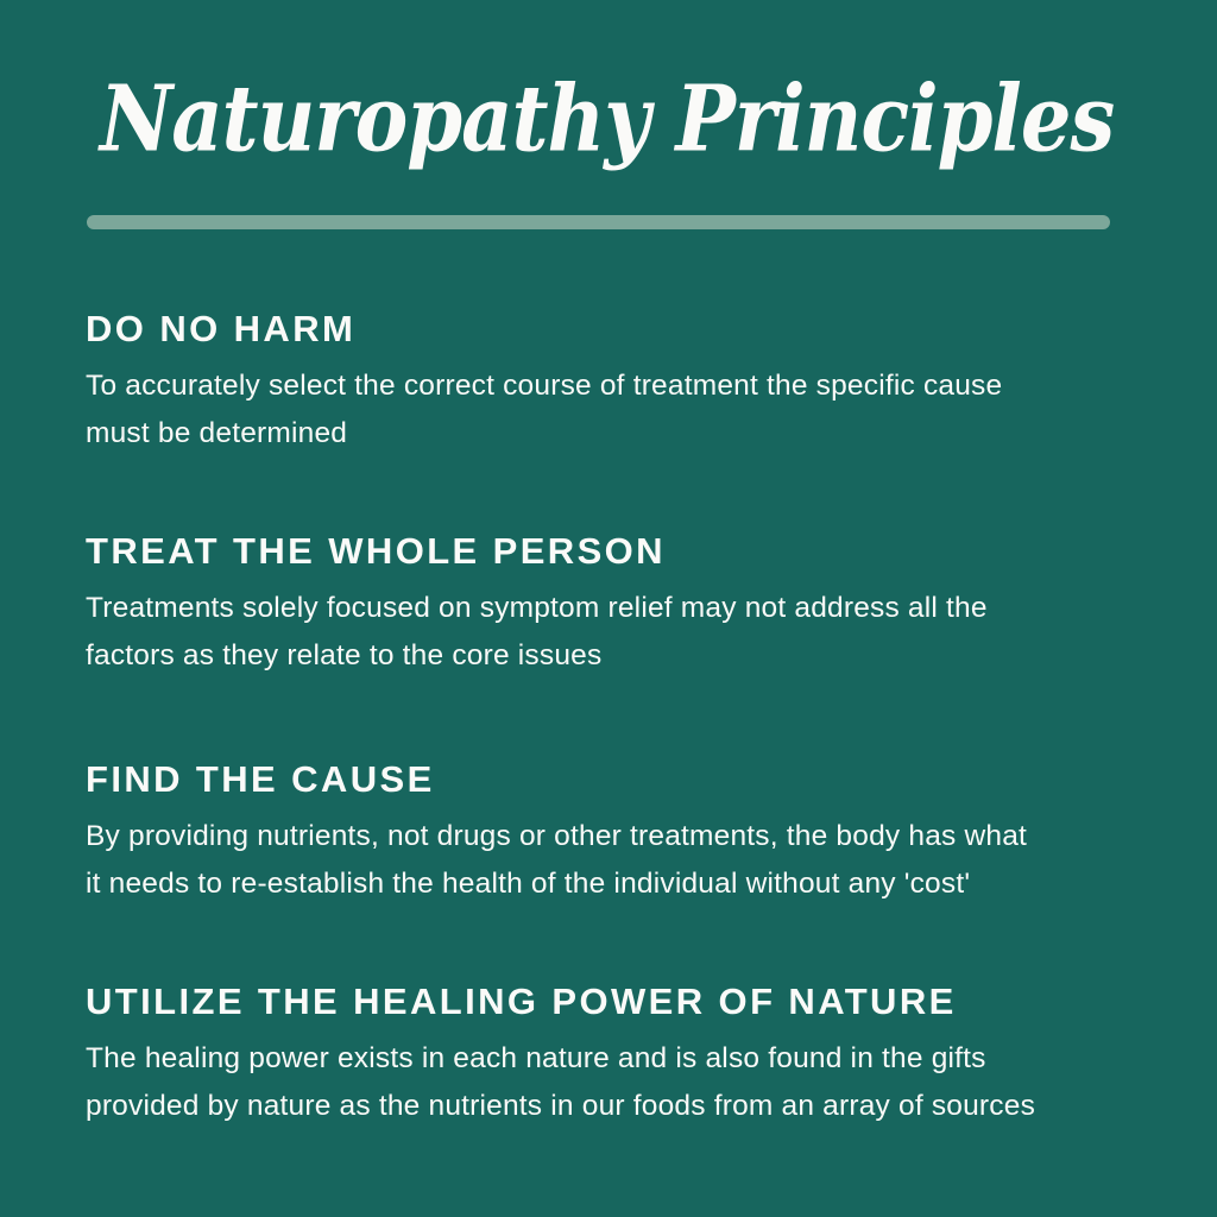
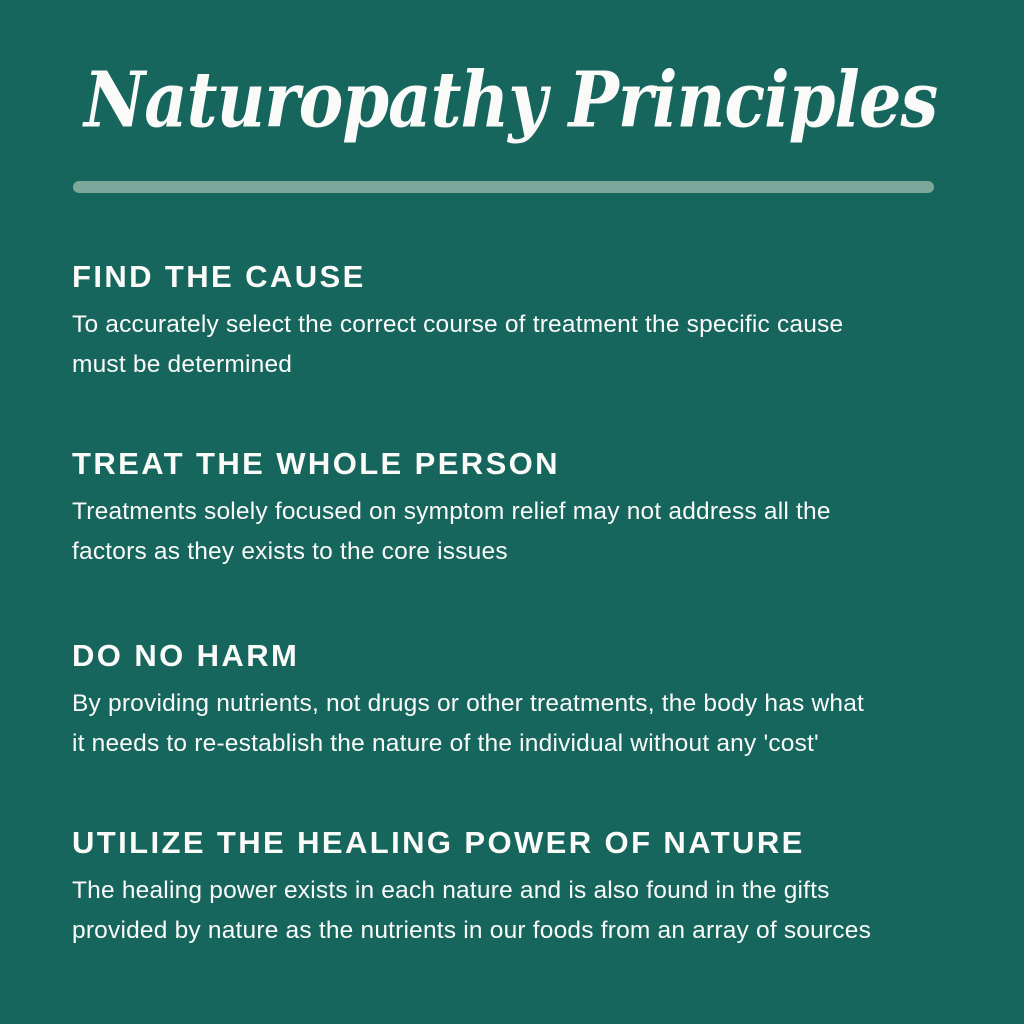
  Naturopathy Principles
- DO NO HARM
+ FIND THE CAUSE
  To accurately select the correct course of treatment the specific cause
  must be determined
  TREAT THE WHOLE PERSON
  Treatments solely focused on symptom relief may not address all the
- factors as they relate to the core issues
+ factors as they exists to the core issues
- FIND THE CAUSE
+ DO NO HARM
  By providing nutrients, not drugs or other treatments, the body has what
- it needs to re-establish the health of the individual without any 'cost'
+ it needs to re-establish the nature of the individual without any 'cost'
  UTILIZE THE HEALING POWER OF NATURE
  The healing power exists in each nature and is also found in the gifts
  provided by nature as the nutrients in our foods from an array of sources
